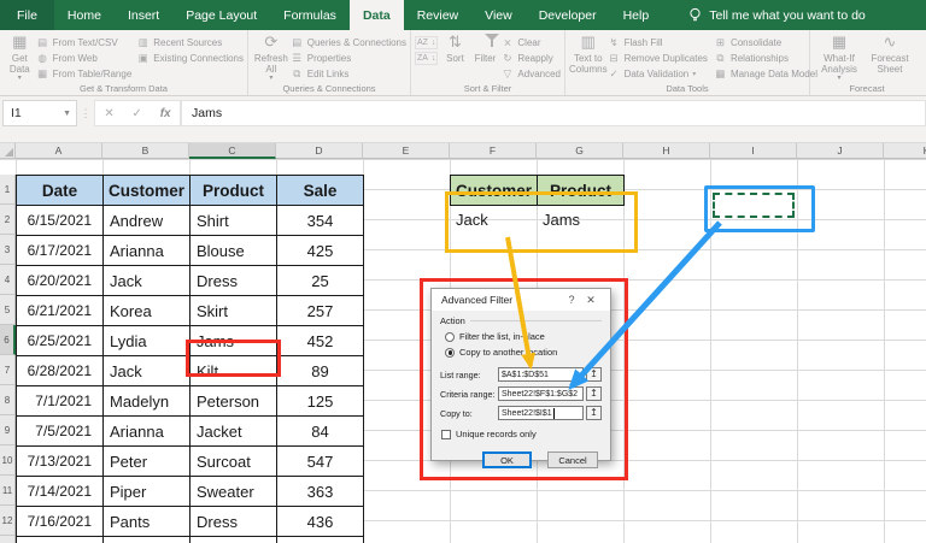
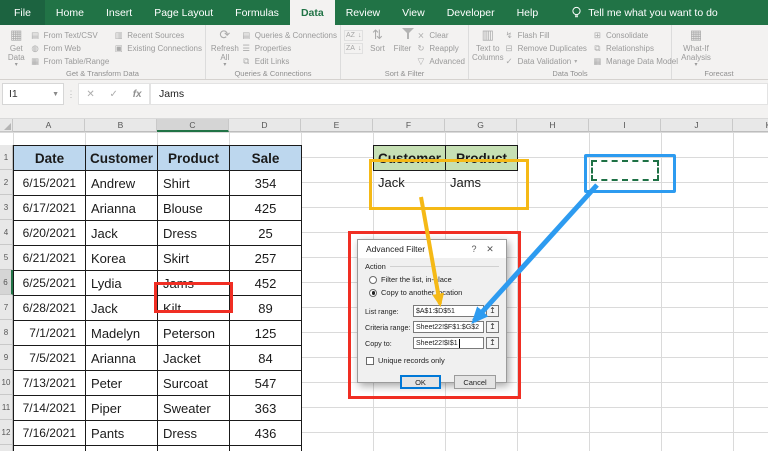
  File
  Home
  Insert
  Page Layout
  Formulas
  Data
  Review
  View
  Developer
  Help
  Tell me what you want to do
  ▦
  Get Data
  ▤
  From Text/CSV
  ◍
  From Web
  ▦
  From Table/Range
  ▥
  Recent Sources
  ▣
  Existing Connections
  Get & Transform Data
  ⟳
  Refresh All
  ▤
  Queries & Connections
  ☰
  Properties
  ⧉
  Edit Links
  Queries & Connections
  ⇅
  Sort
  Filter
  ⨯
  Clear
  ↻
  Reapply
  ▽
  Advanced
  Sort & Filter
  ▥
  Text to Columns
  ↯
  Flash Fill
  ⊟
  Remove Duplicates
  ✓
  Data Validation
  ⊞
  Consolidate
  ⧉
  Relationships
  ▦
  Manage Data Model
  Data Tools
  ▦
  What-If Analysis
- ∿
- Forecast Sheet
  Forecast
  I1
  ⋮
  ✕
  ✓
  fx
  Jams
  A
  B
  C
  D
  E
  F
  G
  H
  I
  J
  1
  2
  3
  4
  5
  6
  7
  8
  9
  10
  11
  12
  Date
  Customer
  Product
  Sale
  6/15/2021
  Andrew
  Shirt
  354
  6/17/2021
  Arianna
  Blouse
  425
  6/20/2021
  Jack
  Dress
  25
  6/21/2021
  Korea
  Skirt
  257
  6/25/2021
  Lydia
  Jams
  452
  6/28/2021
  Jack
  Kilt
  89
  7/1/2021
  Madelyn
  Peterson
  125
  7/5/2021
  Arianna
  Jacket
  84
  7/13/2021
  Peter
  Surcoat
  547
  7/14/2021
  Piper
  Sweater
  363
  7/16/2021
  Pants
  Dress
  436
  Customer
  Product
  Jack
  Jams
  Advanced Filter
  ?
  ✕
  Action
  Filter the list, in-lace
  Copy to anotherocation
  List range:
  ↥
  Criteria range:
  ↥
  Copy to:
  ↥
  Unique records only
  OK
  Cancel
